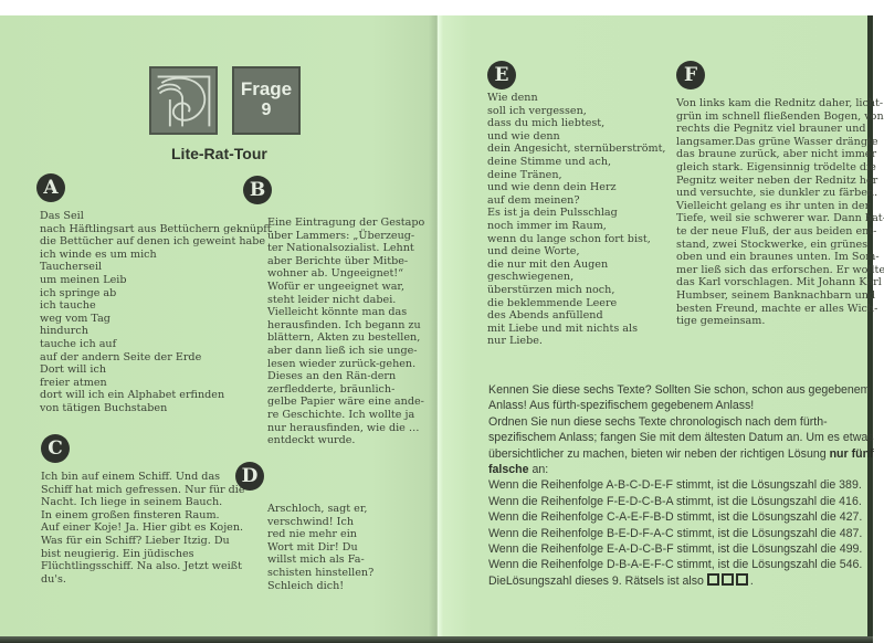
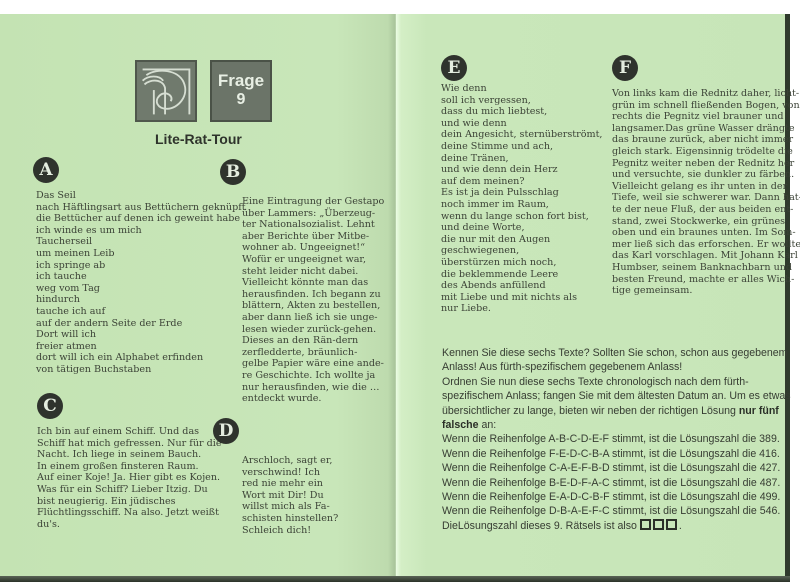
  Frage
  9
  Lite-Rat-Tour
  A
  Das Seil
  nach Häftlingsart aus Bettüchern geknüpft
  die Bettücher auf denen ich geweint habe
  ich winde es um mich
  Taucherseil
  um meinen Leib
  ich springe ab
  ich tauche
  weg vom Tag
  hindurch
  tauche ich auf
  auf der andern Seite der Erde
  Dort will ich
  freier atmen
  dort will ich ein Alphabet erfinden
  von tätigen Buchstaben
  B
  Eine Eintragung der Gestapo
  über Lammers: „Überzeug-
  ter Nationalsozialist. Lehnt
  aber Berichte über Mitbe-
  wohner ab. Ungeeignet!“
  Wofür er ungeeignet war,
  steht leider nicht dabei.
  Vielleicht könnte man das
  herausfinden. Ich begann zu
  blättern, Akten zu bestellen,
  aber dann ließ ich sie unge-
  lesen wieder zurück-gehen.
  Dieses an den Rän-dern
  zerfledderte, bräunlich-
  gelbe Papier wäre eine ande-
  re Geschichte. Ich wollte ja
  nur herausfinden, wie die …
  entdeckt wurde.
  C
  Ich bin auf einem Schiff. Und das
  Schiff hat mich gefressen. Nur für die
  Nacht. Ich liege in seinem Bauch.
  In einem großen finsteren Raum.
  Auf einer Koje! Ja. Hier gibt es Kojen.
  Was für ein Schiff? Lieber Itzig. Du
  bist neugierig. Ein jüdisches
  Flüchtlingsschiff. Na also. Jetzt weißt
  du's.
  D
  Arschloch, sagt er,
  verschwind! Ich
  red nie mehr ein
  Wort mit Dir! Du
  willst mich als Fa-
  schisten hinstellen?
  Schleich dich!
  E
  Wie denn
  soll ich vergessen,
  dass du mich liebtest,
  und wie denn
  dein Angesicht, sternüberströmt,
  deine Stimme und ach,
  deine Tränen,
  und wie denn dein Herz
  auf dem meinen?
  Es ist ja dein Pulsschlag
  noch immer im Raum,
  wenn du lange schon fort bist,
  und deine Worte,
  die nur mit den Augen
  geschwiegenen,
  überstürzen mich noch,
  die beklemmende Leere
  des Abends anfüllend
  mit Liebe und mit nichts als
  nur Liebe.
  F
  Von links kam die Rednitz daher, licht-
  grün im schnell fließenden Bogen, von
  rechts die Pegnitz viel brauner und
  langsamer.Das grüne Wasser drängte
  das braune zurück, aber nicht immer
  gleich stark. Eigensinnig trödelte die
  Pegnitz weiter neben der Rednitz her
  und versuchte, sie dunkler zu färben.
  Vielleicht gelang es ihr unten in der
  Tiefe, weil sie schwerer war. Dann hat
  te der neue Fluß, der aus beiden ent-
  stand, zwei Stockwerke, ein grünes
  oben und ein braunes unten. Im Som-
  mer ließ sich das erforschen. Er wollte
  das Karl vorschlagen. Mit Johann Karl
  Humbser, seinem Banknachbarn und
  besten Freund, machte er alles Wich-
  tige gemeinsam.
  Kennen Sie diese sechs Texte? Sollten Sie schon, schon aus gegebenem
  Anlass! Aus fürth-spezifischem gegebenem Anlass!
  Ordnen Sie nun diese sechs Texte chronologisch nach dem fürth-
  spezifischem Anlass; fangen Sie mit dem ältesten Datum an. Um es etwas
- übersichtlicher zu machen, bieten wir neben der richtigen Lösung nur fünf
+ übersichtlicher zu lange, bieten wir neben der richtigen Lösung nur fünf
  falsche an:
  Wenn die Reihenfolge A-B-C-D-E-F stimmt, ist die Lösungszahl die 389.
  Wenn die Reihenfolge F-E-D-C-B-A stimmt, ist die Lösungszahl die 416.
  Wenn die Reihenfolge C-A-E-F-B-D stimmt, ist die Lösungszahl die 427.
  Wenn die Reihenfolge B-E-D-F-A-C stimmt, ist die Lösungszahl die 487.
  Wenn die Reihenfolge E-A-D-C-B-F stimmt, ist die Lösungszahl die 499.
  Wenn die Reihenfolge D-B-A-E-F-C stimmt, ist die Lösungszahl die 546.
  DieLösungszahl dieses 9. Rätsels ist also .
